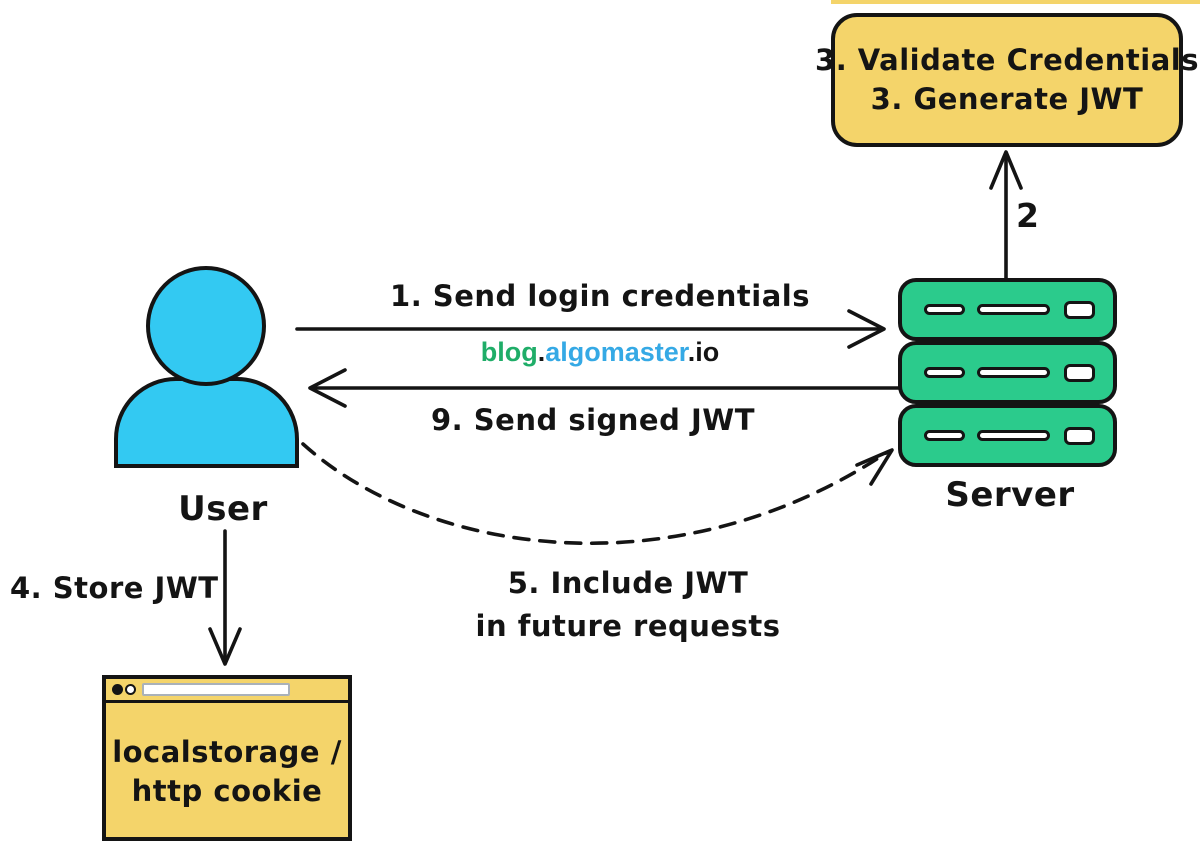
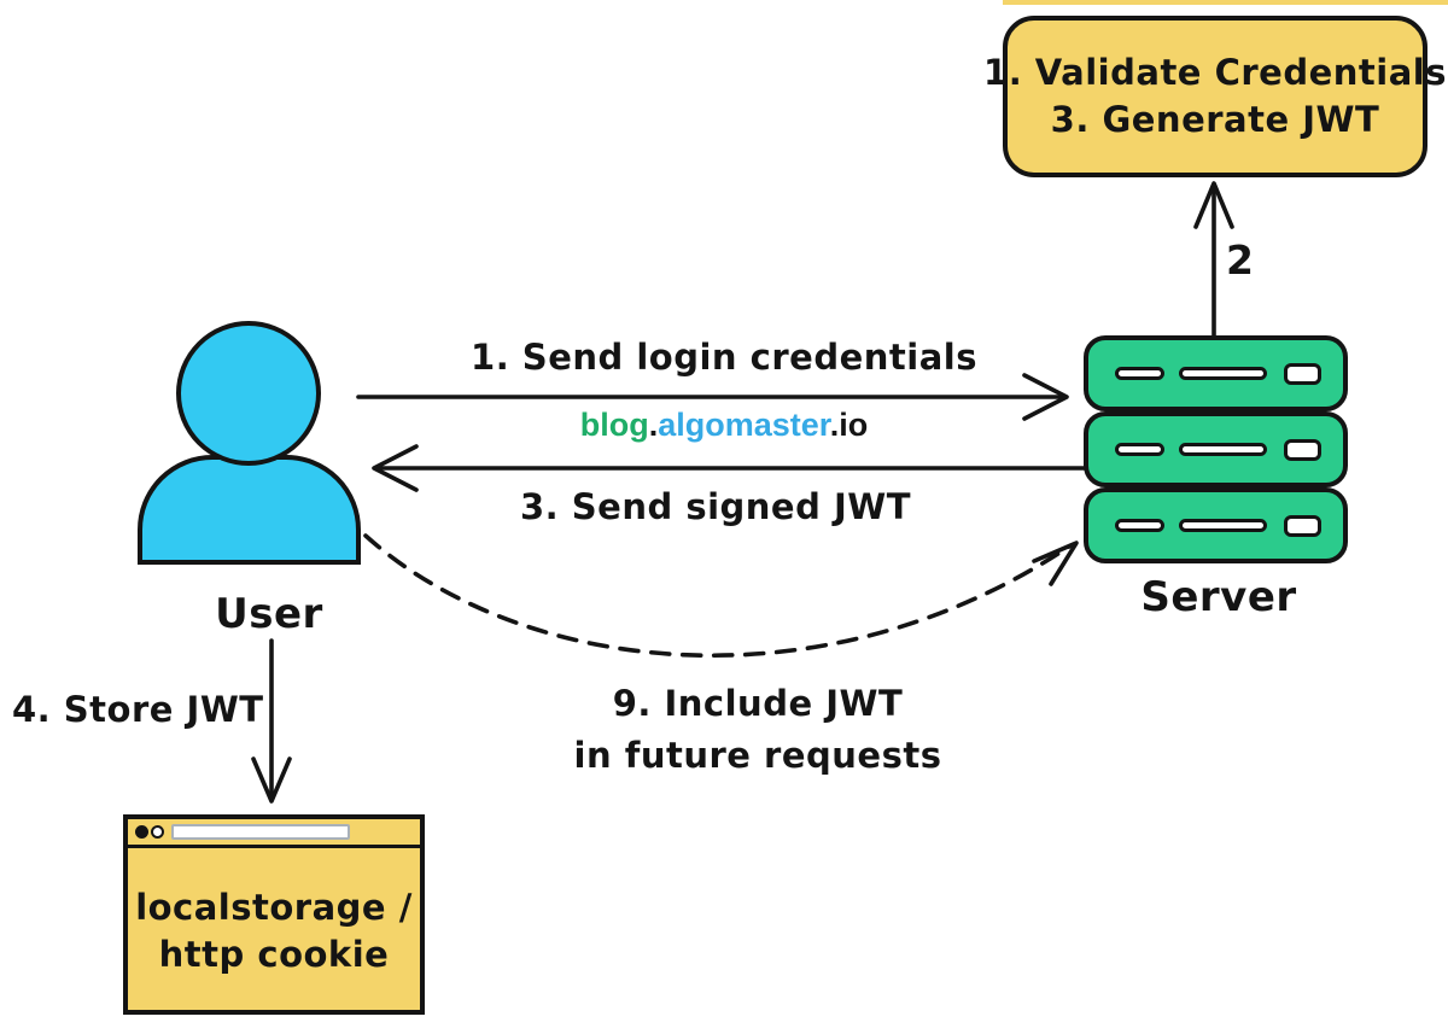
- 3. Validate Credentials
+ 1. Validate Credentials
  3. Generate JWT
  2
  User
  Server
  1. Send login credentials
- 9. Send signed JWT
+ 3. Send signed JWT
- 5. Include JWT
+ 9. Include JWT
  in future requests
  4. Store JWT
  blog.algomaster.io
  localstorage /
  http cookie
